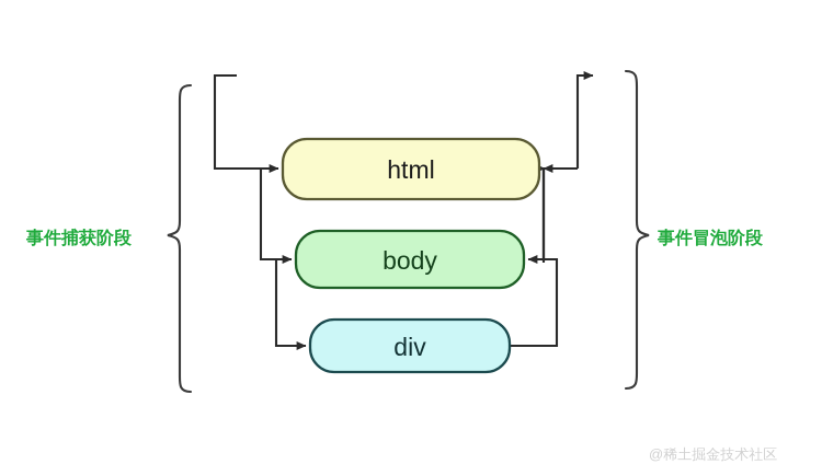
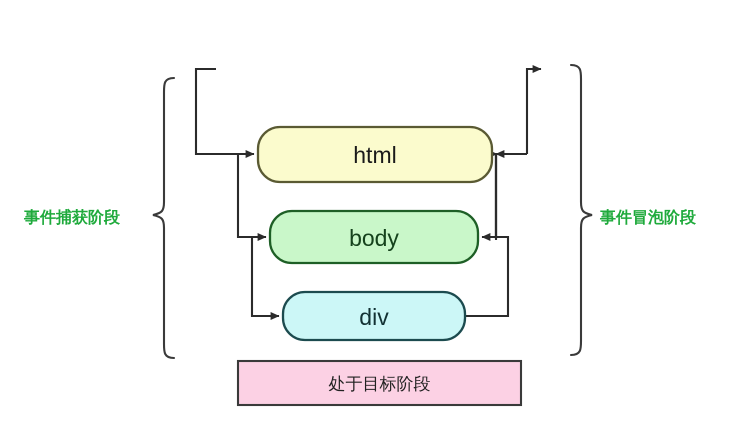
  html
  body
  div
+ 处于目标阶段
  事件捕获阶段
  事件冒泡阶段
- @稀土掘金技术社区
